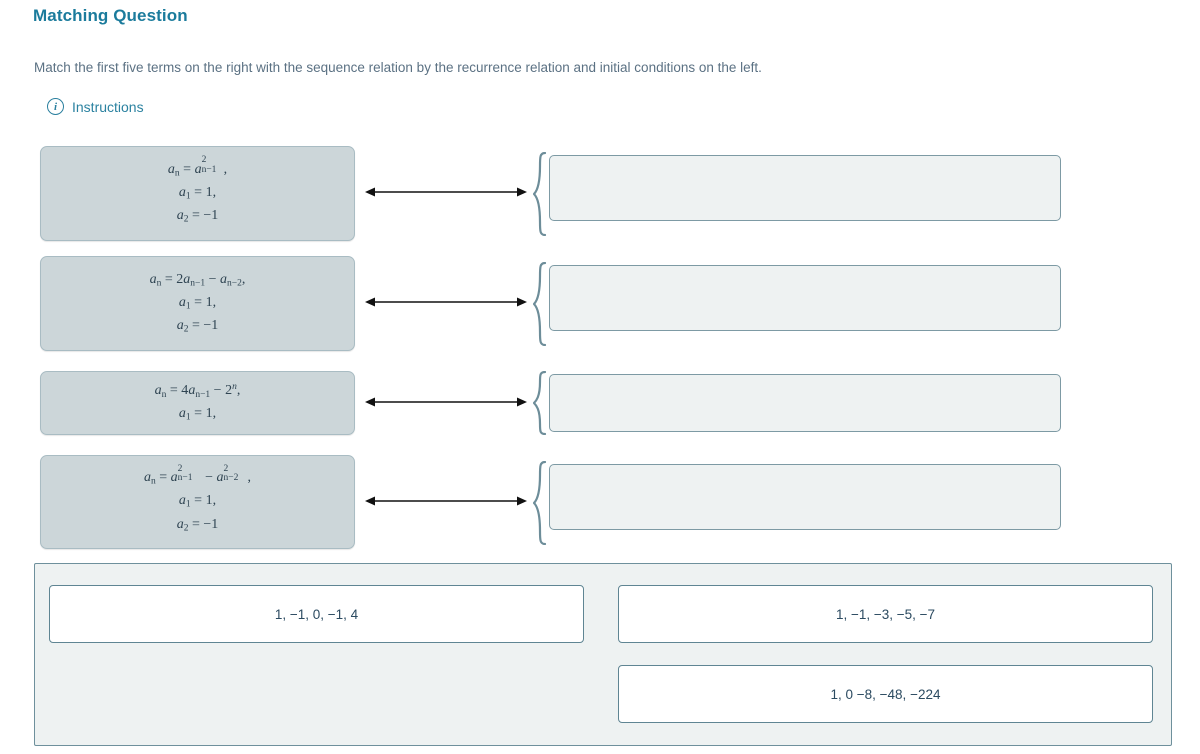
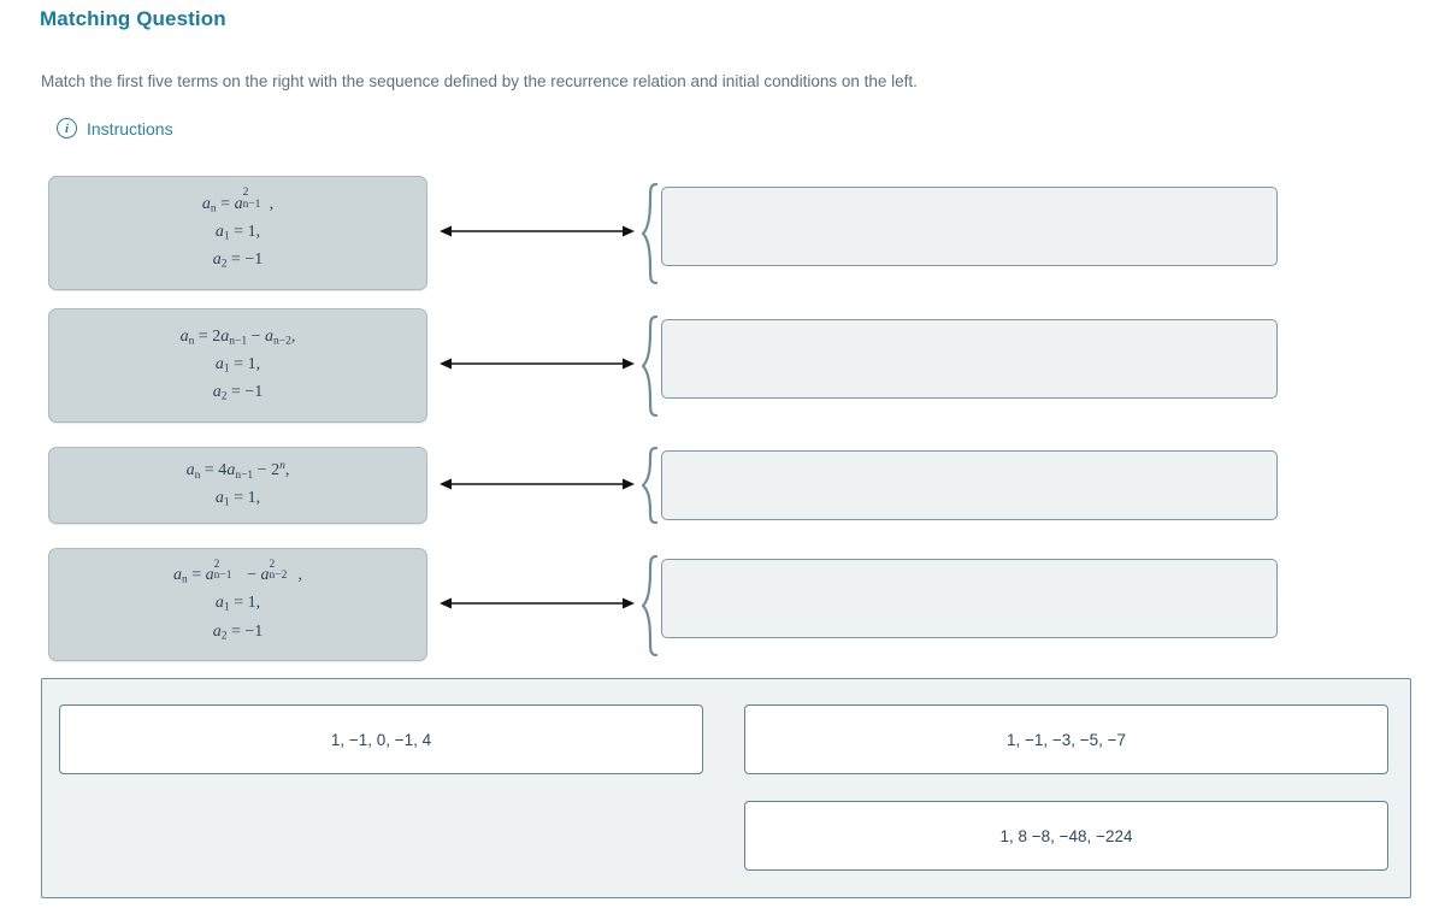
  Matching Question
- Match the first five terms on the right with the sequence relation by the recurrence relation and initial conditions on the left.
+ Match the first five terms on the right with the sequence defined by the recurrence relation and initial conditions on the left.
  i
  Instructions
  an = a
  2
  n−1
  ,
  a1 = 1,
  a2 = −1
  an = 2an−1 − an−2,
  a1 = 1,
  a2 = −1
  an = 4an−1 − 2n,
  a1 = 1,
  an = a
  2
  n−1
  − a
  2
  n−2
  ,
  a1 = 1,
  a2 = −1
  1, −1, 0, −1, 4
  1, −1, −3, −5, −7
- 1, 0 −8, −48, −224
+ 1, 8 −8, −48, −224
